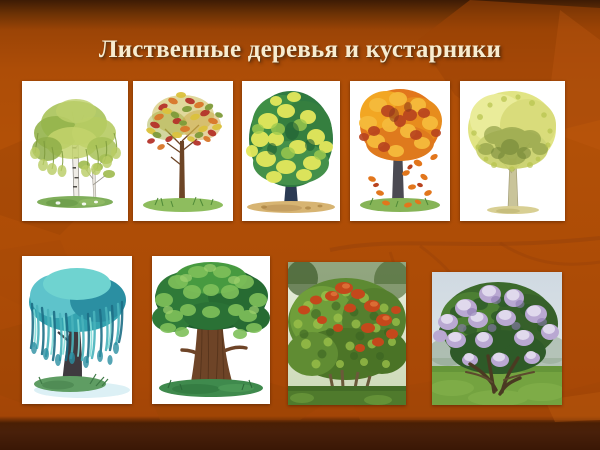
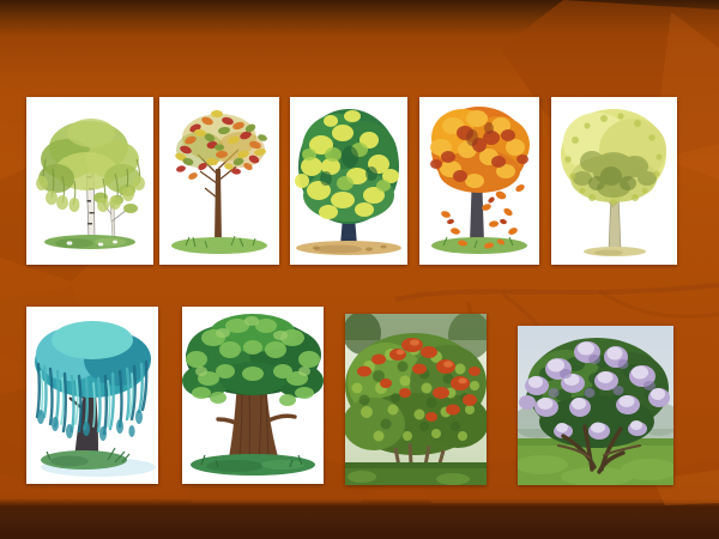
- Лиственные деревья и кустарники
